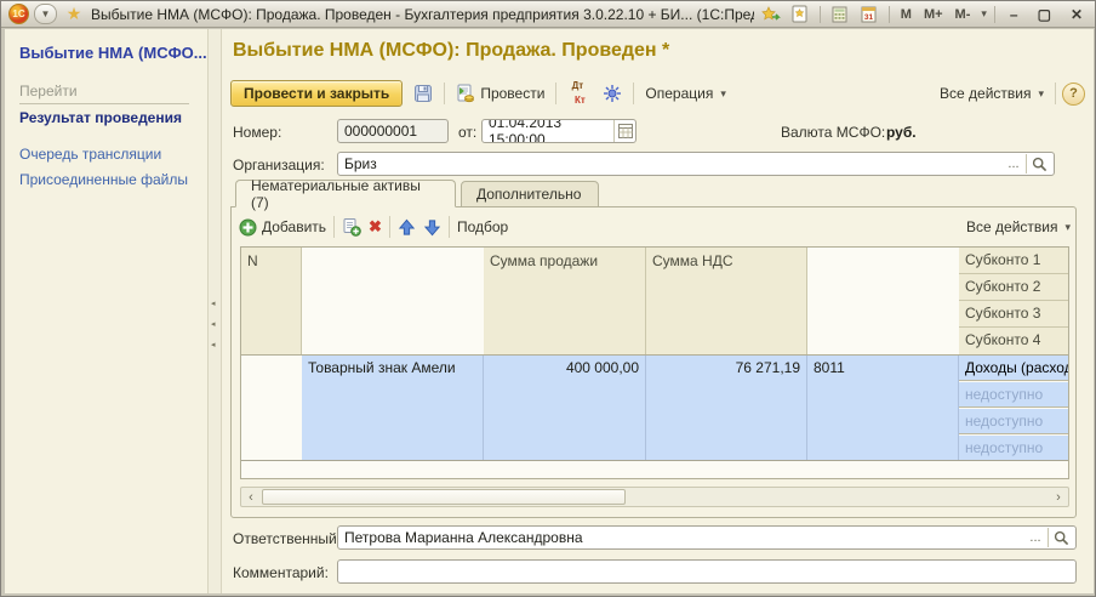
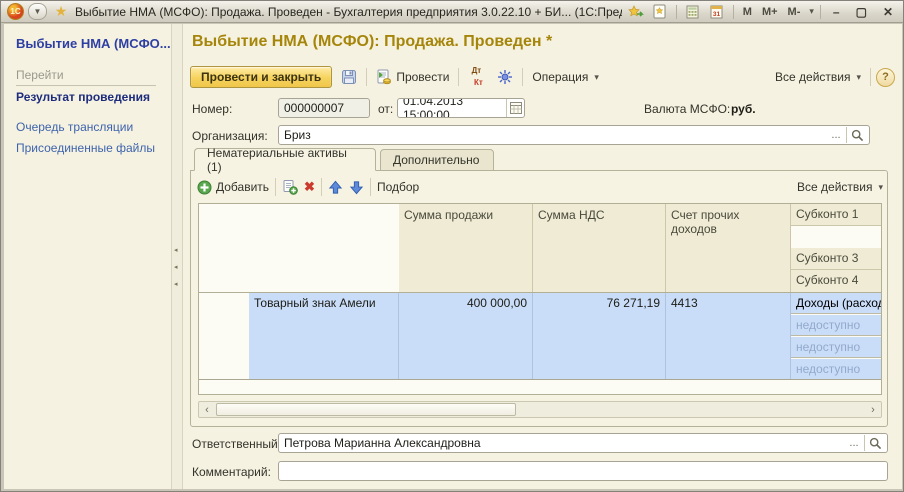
  1С
  ▼
  ★
  Выбытие НМА (МСФО): Продажа. Проведен - Бухгалтерия предприятия 3.0.22.10 + БИ... (1С:Пре
  M
  M+
  M-
  ▾
  –
  ▢
  ✕
  Выбытие НМА (МСФО...
  Перейти
  Результат проведения
  Очередь трансляции
  Присоединенные файлы
  Выбытие НМА (МСФО): Продажа. Проведен *
  Провести и закрыть
  Провести
  Дт
  Кт
  Операция
  ▾
  Все действия
  ▾
  ?
  Номер:
- 000000001
+ 000000007
  от:
  01.04.2013 15:00:00
  Валюта МСФО:
  руб.
  Организация:
  Бриз
  ...
- Нематериальные активы (7)
+ Нематериальные активы (1)
  Дополнительно
  Добавить
  ✖
  Подбор
  Все действия
  ▾
- N
  Сумма продажи
  Сумма НДС
+ Счет прочих доходов
  Субконто 1
- Субконто 2
  Субконто 3
  Субконто 4
  Товарный знак Амели
  400 000,00
  76 271,19
- 8011
+ 4413
  Доходы (расхо
  недоступно
  недоступно
  недоступно
  ‹
  ›
  Ответственный
  Петрова Марианна Александровна
  ...
  Комментарий:
